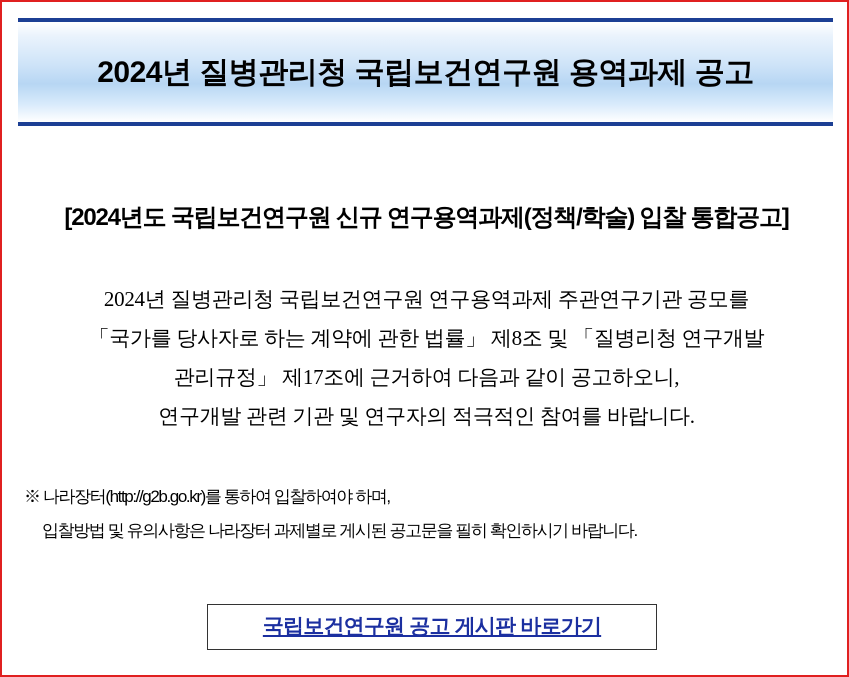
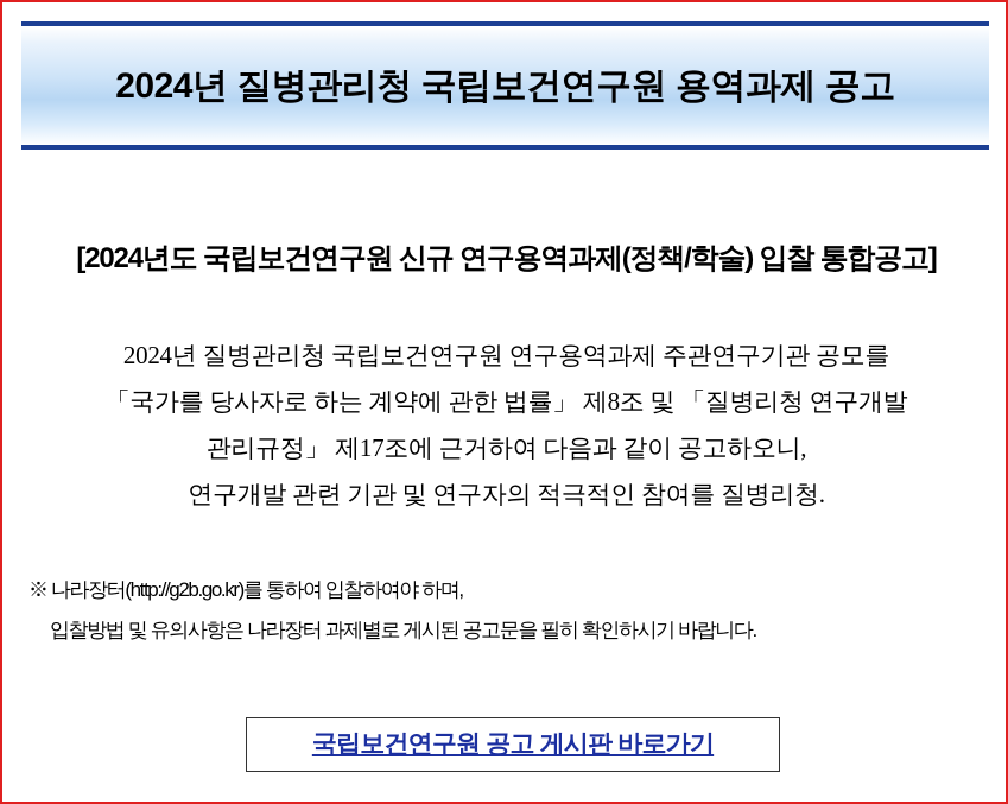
  2024년 질병관리청 국립보건연구원 용역과제 공고
  [2024년도 국립보건연구원 신규 연구용역과제(정책/학술) 입찰 통합공고]
  2024년 질병관리청 국립보건연구원 연구용역과제 주관연구기관 공모를
  「국가를 당사자로 하는 계약에 관한 법률」 제8조 및 「질병리청 연구개발
  관리규정」 제17조에 근거하여 다음과 같이 공고하오니,
- 연구개발 관련 기관 및 연구자의 적극적인 참여를 바랍니다.
+ 연구개발 관련 기관 및 연구자의 적극적인 참여를 질병리청.
  ※ 나라장터(http://g2b.go.kr)를 통하여 입찰하여야 하며,
  입찰방법 및 유의사항은 나라장터 과제별로 게시된 공고문을 필히 확인하시기 바랍니다.
  국립보건연구원 공고 게시판 바로가기
